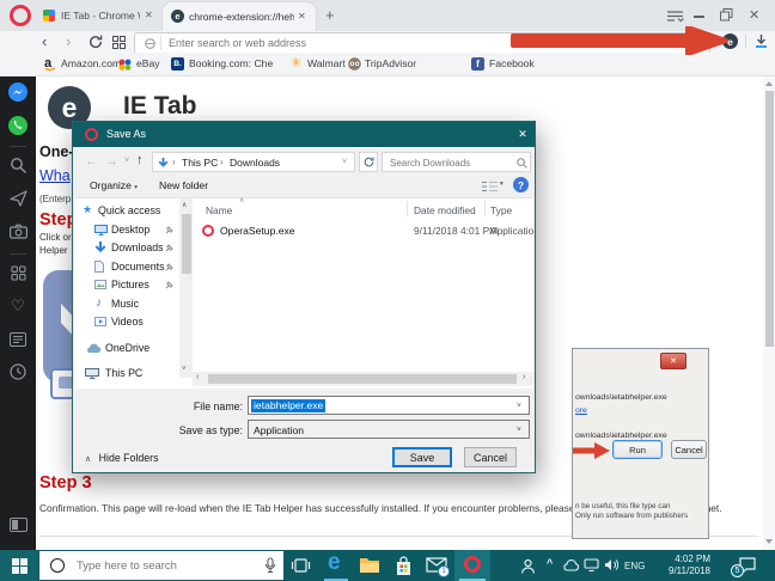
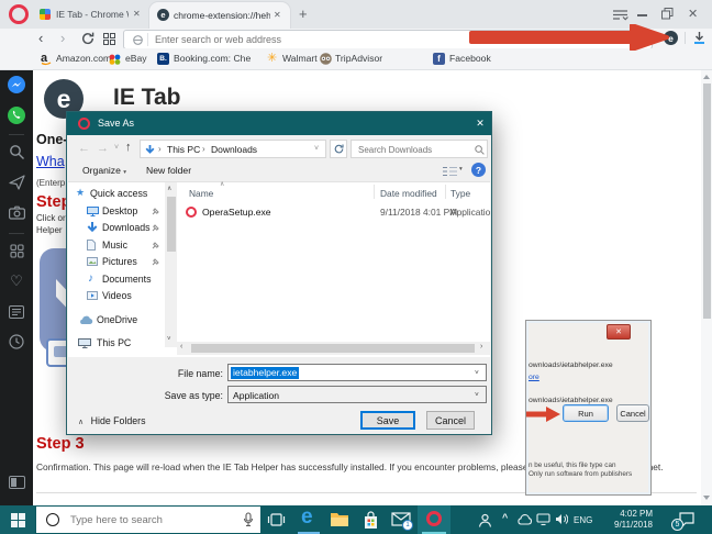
  e
  IE Tab
  One
  Wha
  (Enterp
  Ste
  Click or
  Helper
  Step 3
  Confirmation. This page will re-load when the IE Tab Helper has successfully installed. If you encounter problems, pleaset.
  Run
  Cancel
  ♡
  ✕
  e
  chrome-extension://heh
  ✕
  +
  ✕
  ‹
  ›
  Enter search or web address
  e
  a
  Amazon.com
  eBay
  Booking.com: Che
  ✳
  Walmart
  TripAdvisor
  f
  Facebook
  Save As
  ✕
  ←
  →
  ↑
  ›
  This PC
  ›
  Downloads
  Search Downloads
  Organize
  New folder
  ?
  ★
  Quick access
  Desktop
  Downloads
- Documents
+ Music
  Pictures
  ♪
- Music
+ Documents
  Videos
  OneDrive
  This PC
  Name
  Date modified
  Type
  OperaSetup.exe
  9/11/2018 4:01 PM
  Applicatio
  File name:
  ietabhelper.exe
  Save as type:
  Application
  Hide Folders
  Save
  Cancel
  Type here to search
  e
  ^
  ENG
  4:02 PM
  9/11/2018
